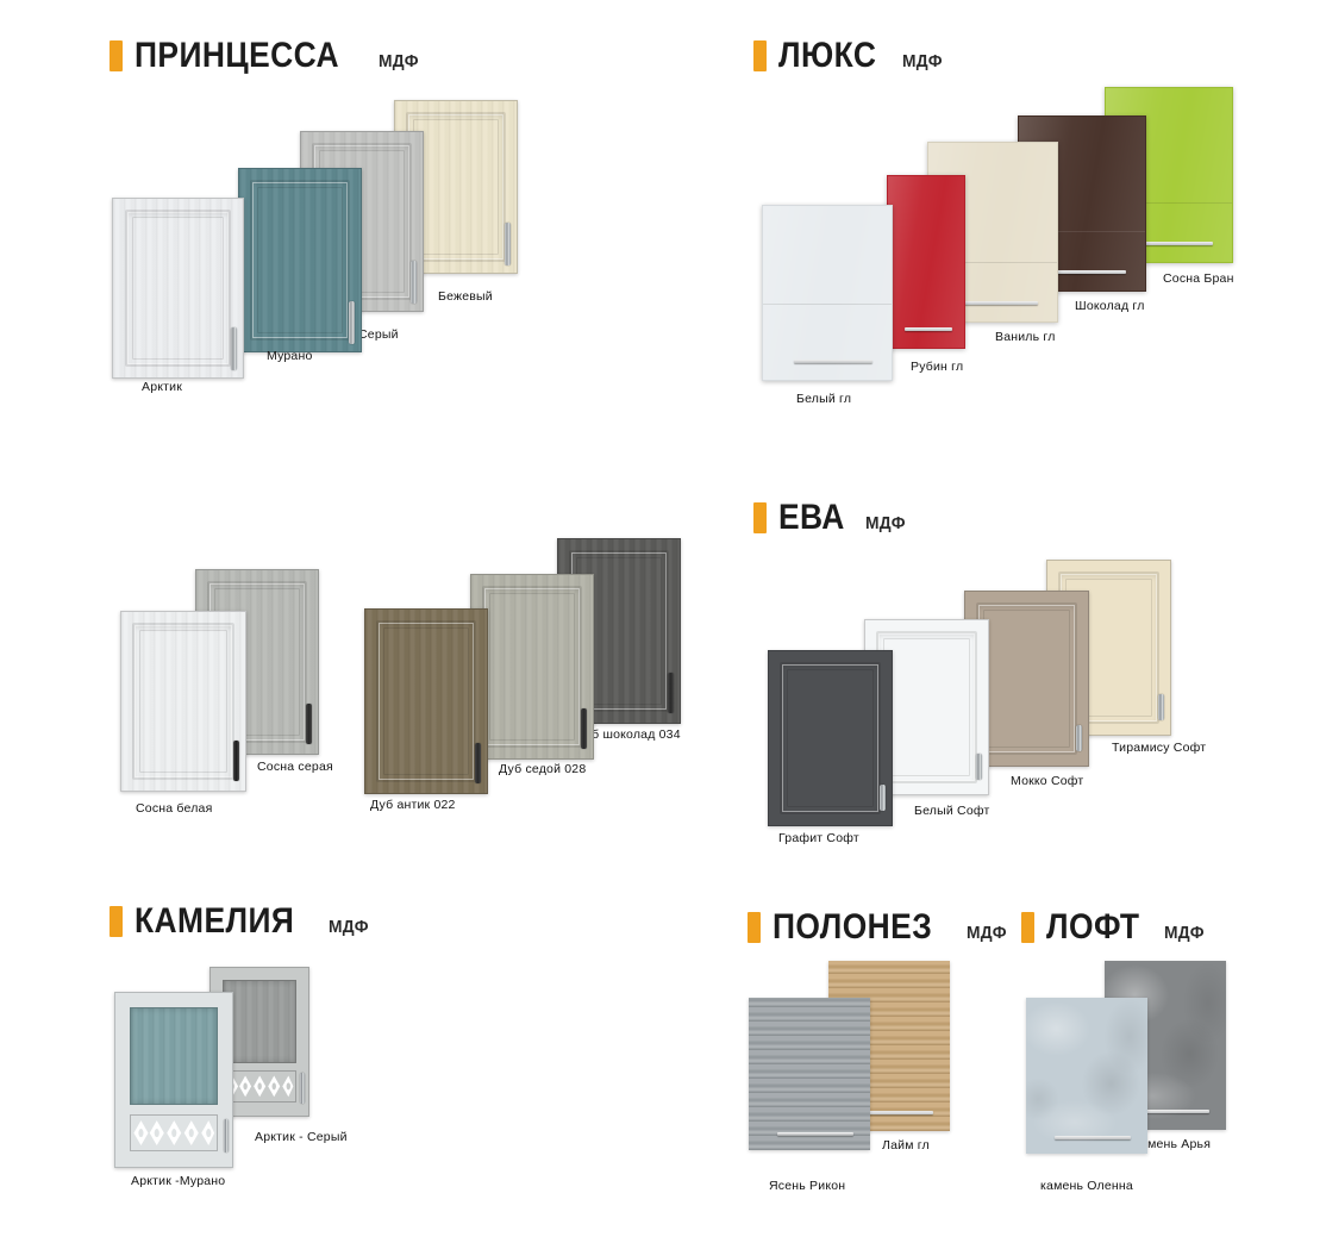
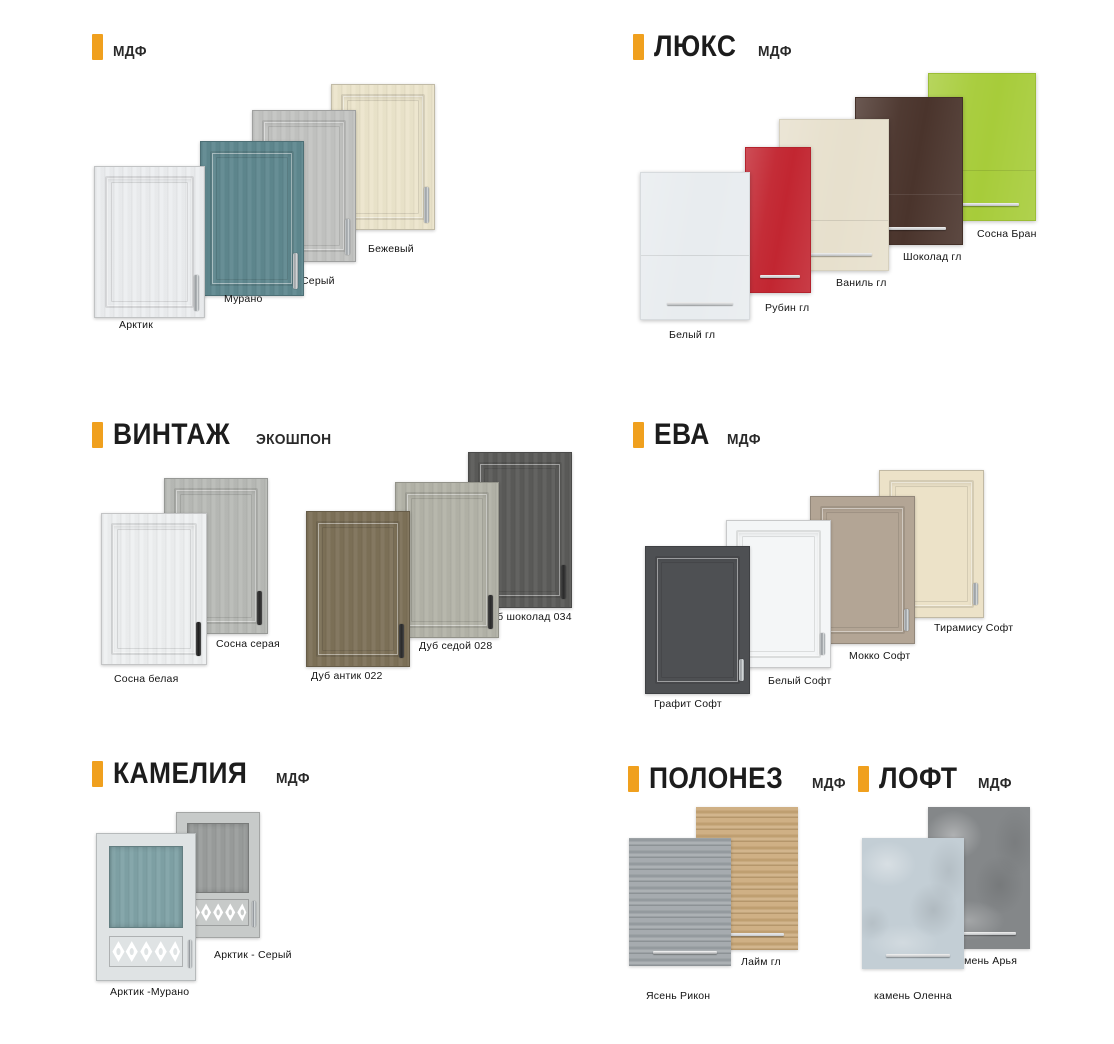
- ПРИНЦЕССА
  МДФ
  Бежевый
  Серый
  Мурано
  Арктик
  ЛЮКС
  МДФ
  Сосна Бран
  Шоколад гл
  Ваниль гл
  Рубин гл
  Белый гл
+ ВИНТАЖ
+ ЭКОШПОН
  б шоколад 034
  Дуб седой 028
  Дуб антик 022
  Сосна серая
  Сосна белая
  ЕВА
  МДФ
  Тирамису Софт
  Мокко Софт
  Белый Софт
  Графит Софт
  КАМЕЛИЯ
  МДФ
  Арктик - Серый
  Арктик -Мурано
  ПОЛОНЕЗ
  МДФ
  Лайм гл
  Ясень Рикон
  ЛОФТ
  МДФ
  мень Арья
  камень Оленна
